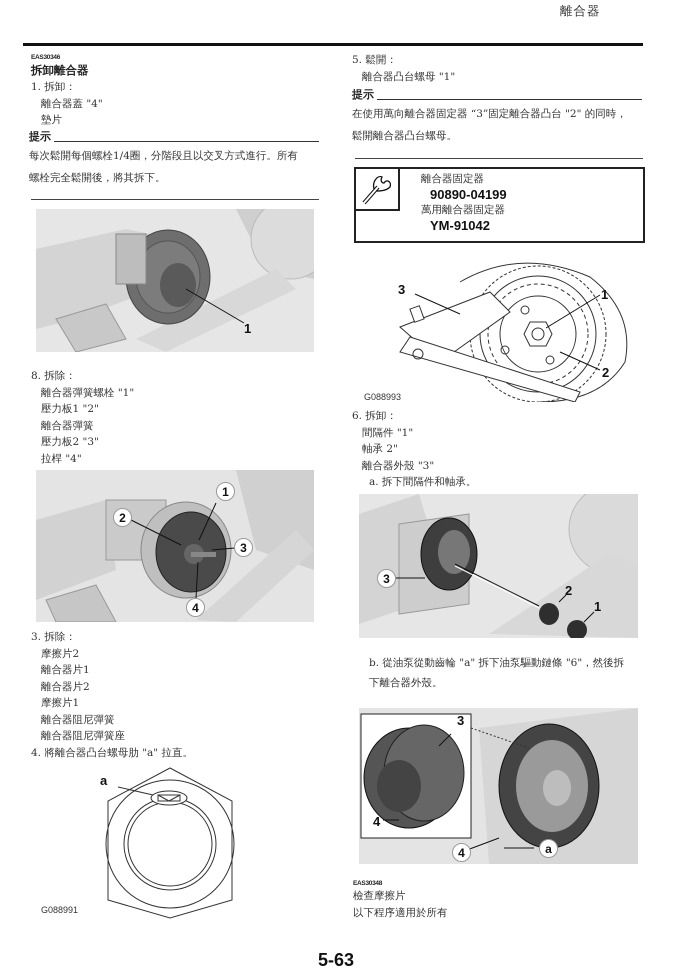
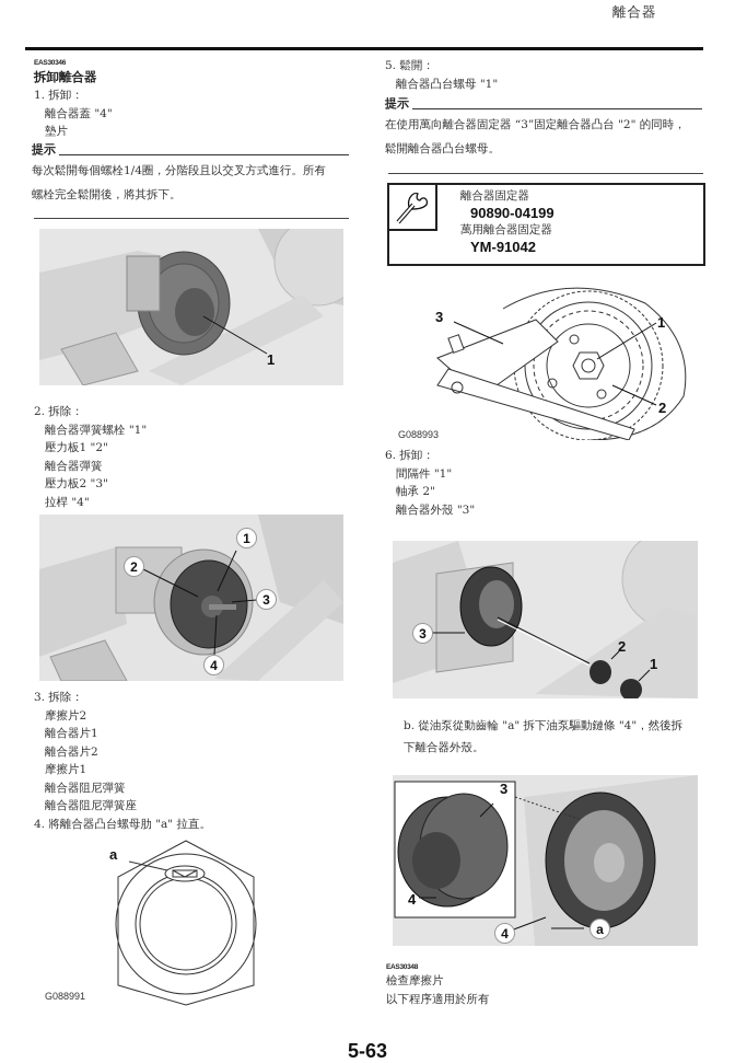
  離合器
  拆卸離合器
  1. 拆卸：
  離合器蓋 "4"
  墊片
  提示
  每次鬆開每個螺栓1/4圈，分階段且以交叉方式進行。所有
  螺栓完全鬆開後，將其拆下。
  1
- 8. 拆除：
+ 2. 拆除：
  離合器彈簧螺栓 "1"
  壓力板1 "2"
  離合器彈簧
  壓力板2 "3"
  拉桿 "4"
  1
  2
  3
  4
  3. 拆除：
  摩擦片2
  離合器片1
  離合器片2
  摩擦片1
  離合器阻尼彈簧
  離合器阻尼彈簧座
  4. 將離合器凸台螺母肋 "a" 拉直。
  a
  G088991
  5. 鬆開：
  離合器凸台螺母 "1"
  提示
  在使用萬向離合器固定器 “3”固定離合器凸台 "2" 的同時，
  鬆開離合器凸台螺母。
  離合器固定器
  90890-04199
  萬用離合器固定器
  YM-91042
  3
  1
  2
  G088993
  6. 拆卸：
  間隔件 "1"
  軸承 2"
  離合器外殼 "3"
- a. 拆下間隔件和軸承。
  3
  2
  1
- b. 從油泵從動齒輪 "a" 拆下油泵驅動鏈條 "6"，然後拆
+ b. 從油泵從動齒輪 "a" 拆下油泵驅動鏈條 "4"，然後拆
  下離合器外殼。
  3
  4
  4
  a
  檢查摩擦片
  以下程序適用於所有
  5-63
